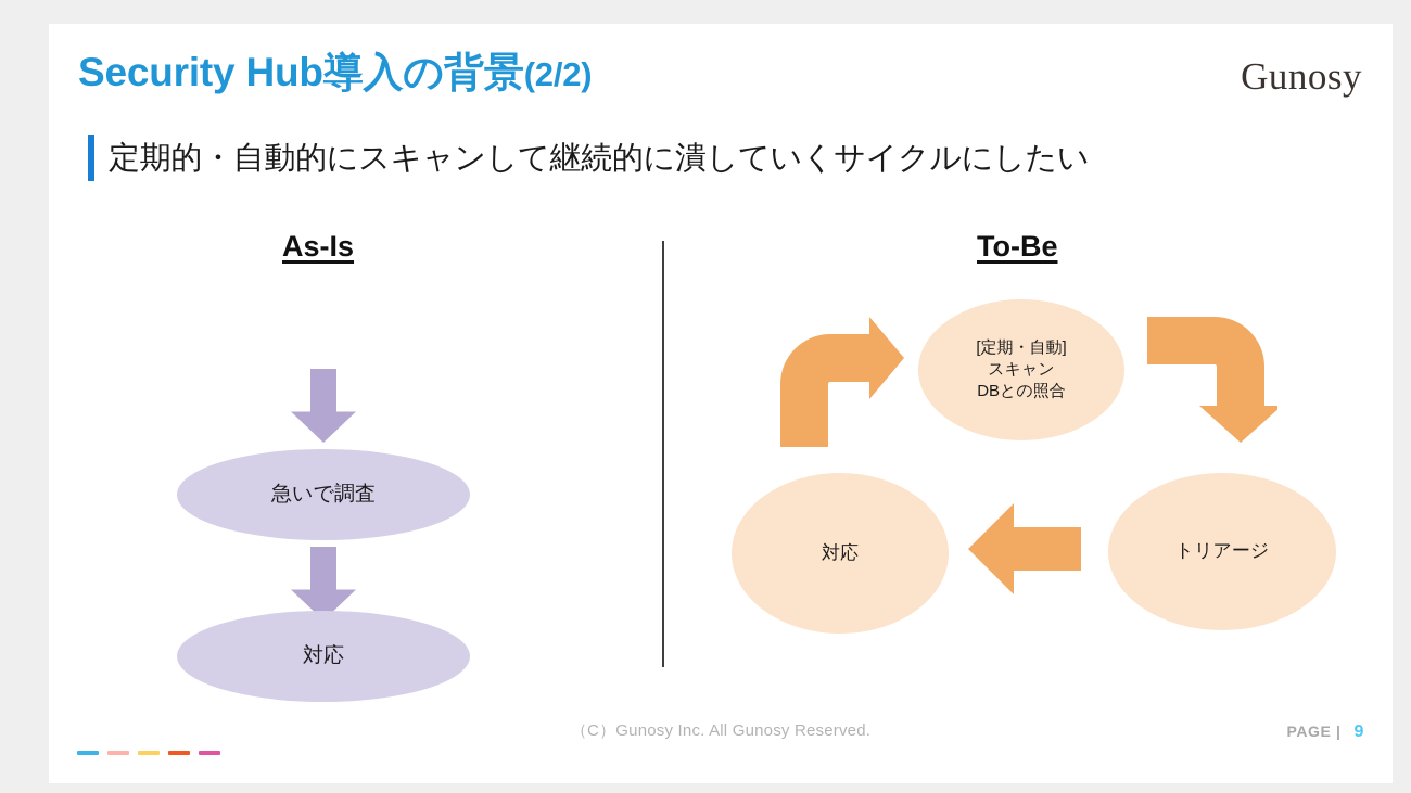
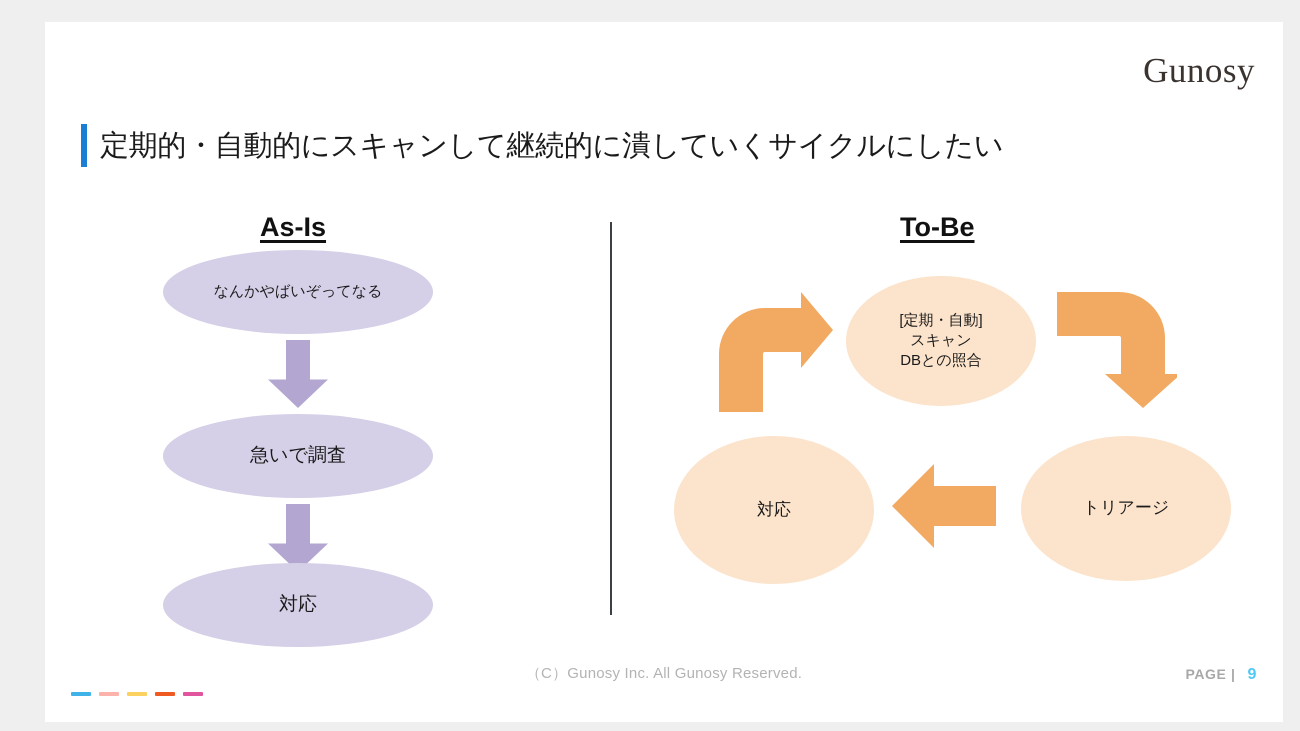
- Security Hub導入の背景(2/2)
  Gunosy
  定期的・自動的にスキャンして継続的に潰していくサイクルにしたい
  As-Is
+ なんかやばいぞってなる
  急いで調査
  対応
  To-Be
  [定期・自動]
  スキャン
  DBとの照合
  トリアージ
  対応
  （C）Gunosy Inc. All Gunosy Reserved.
  PAGE | 9
